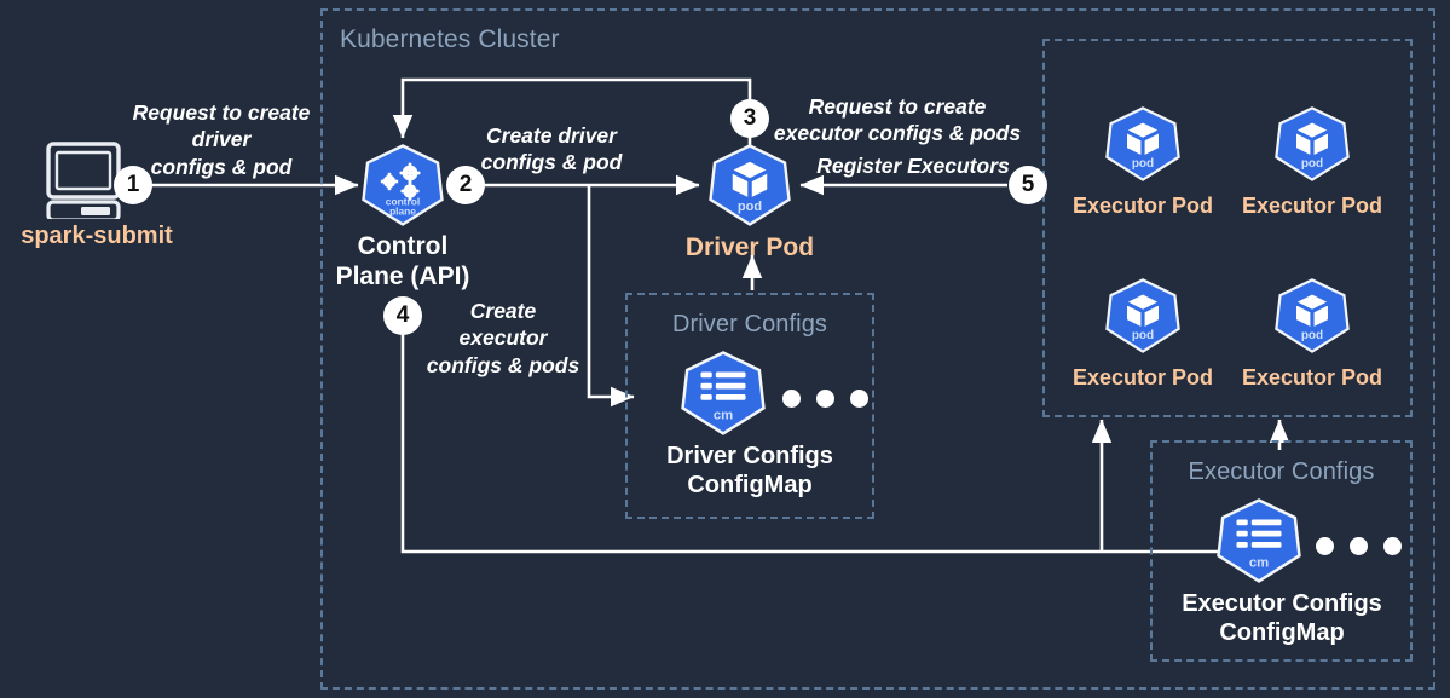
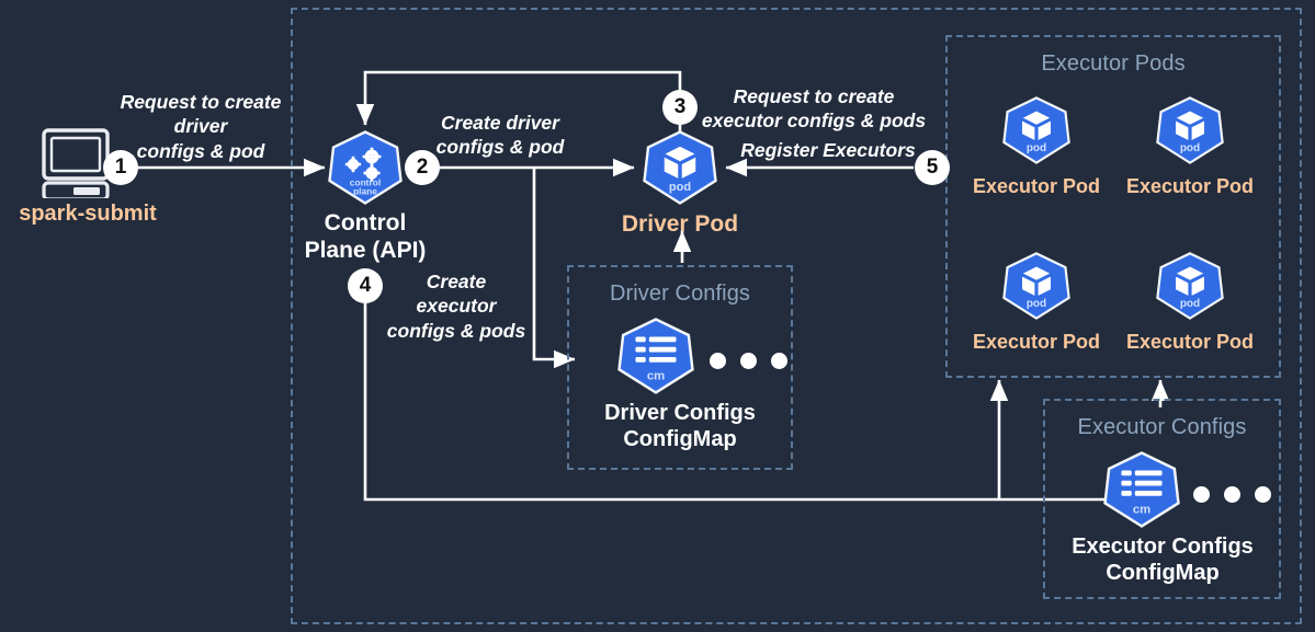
- Kubernetes Cluster
  spark-submit
  control
  plane
  Control
  Plane (API)
  pod
  Driver Pod
+ Executor Pods
  pod
  Executor Pod
  pod
  Executor Pod
  pod
  Executor Pod
  pod
  Executor Pod
  Driver Configs
  cm
  Driver Configs
  ConfigMap
  Executor Configs
  cm
  Executor Configs
  ConfigMap
  Request to create
  driver
  configs & pod
  Create driver
  configs & pod
  Request to create
  executor configs & pods
  Create
  executor
  configs & pods
  Register Executors
  1
  2
  3
  4
  5
